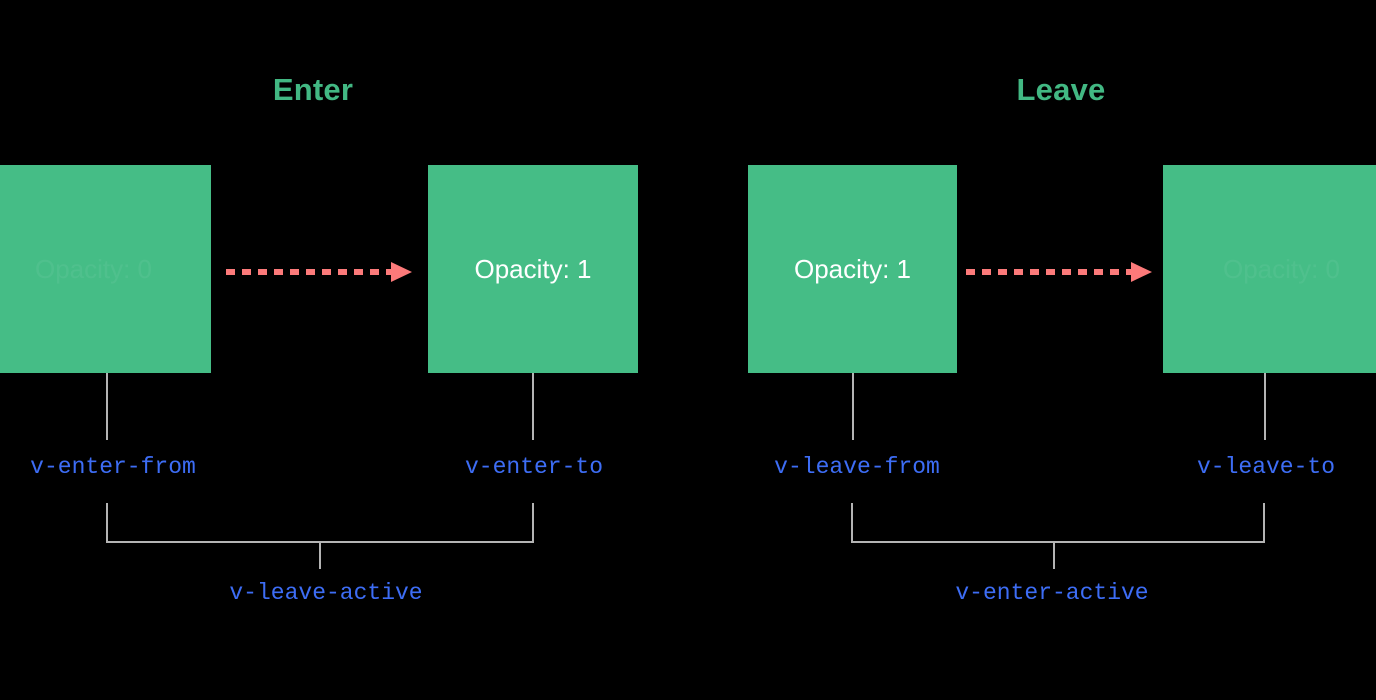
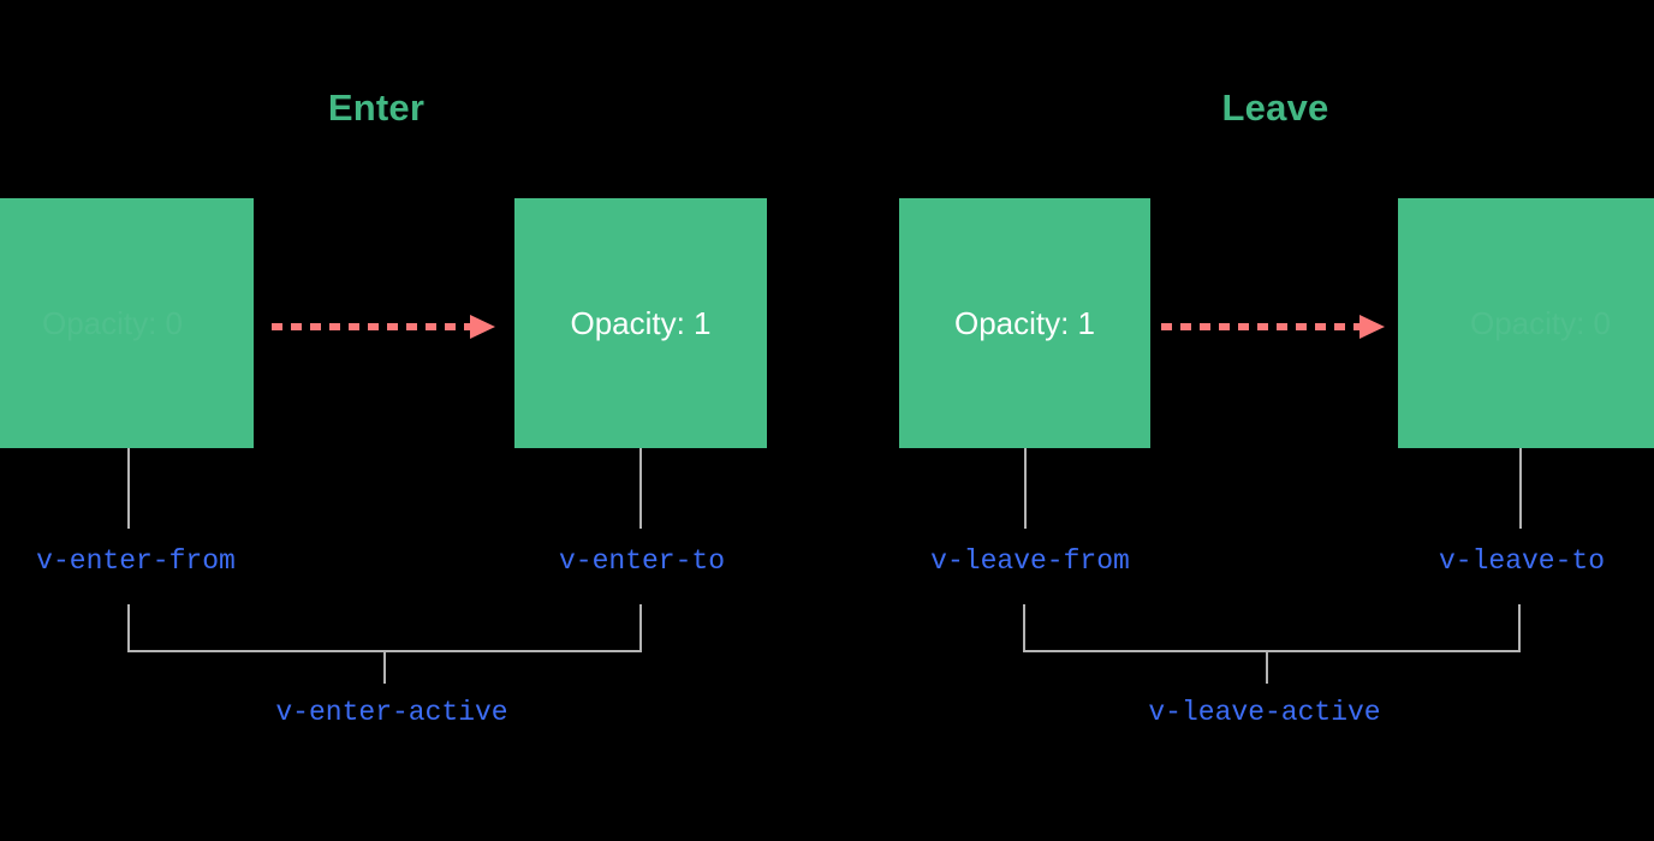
  Enter
  Opacity: 1
  v-enter-from
  v-enter-to
- v-leave-active
+ v-enter-active
  Leave
  Opacity: 1
  v-leave-from
  v-leave-to
- v-enter-active
+ v-leave-active
